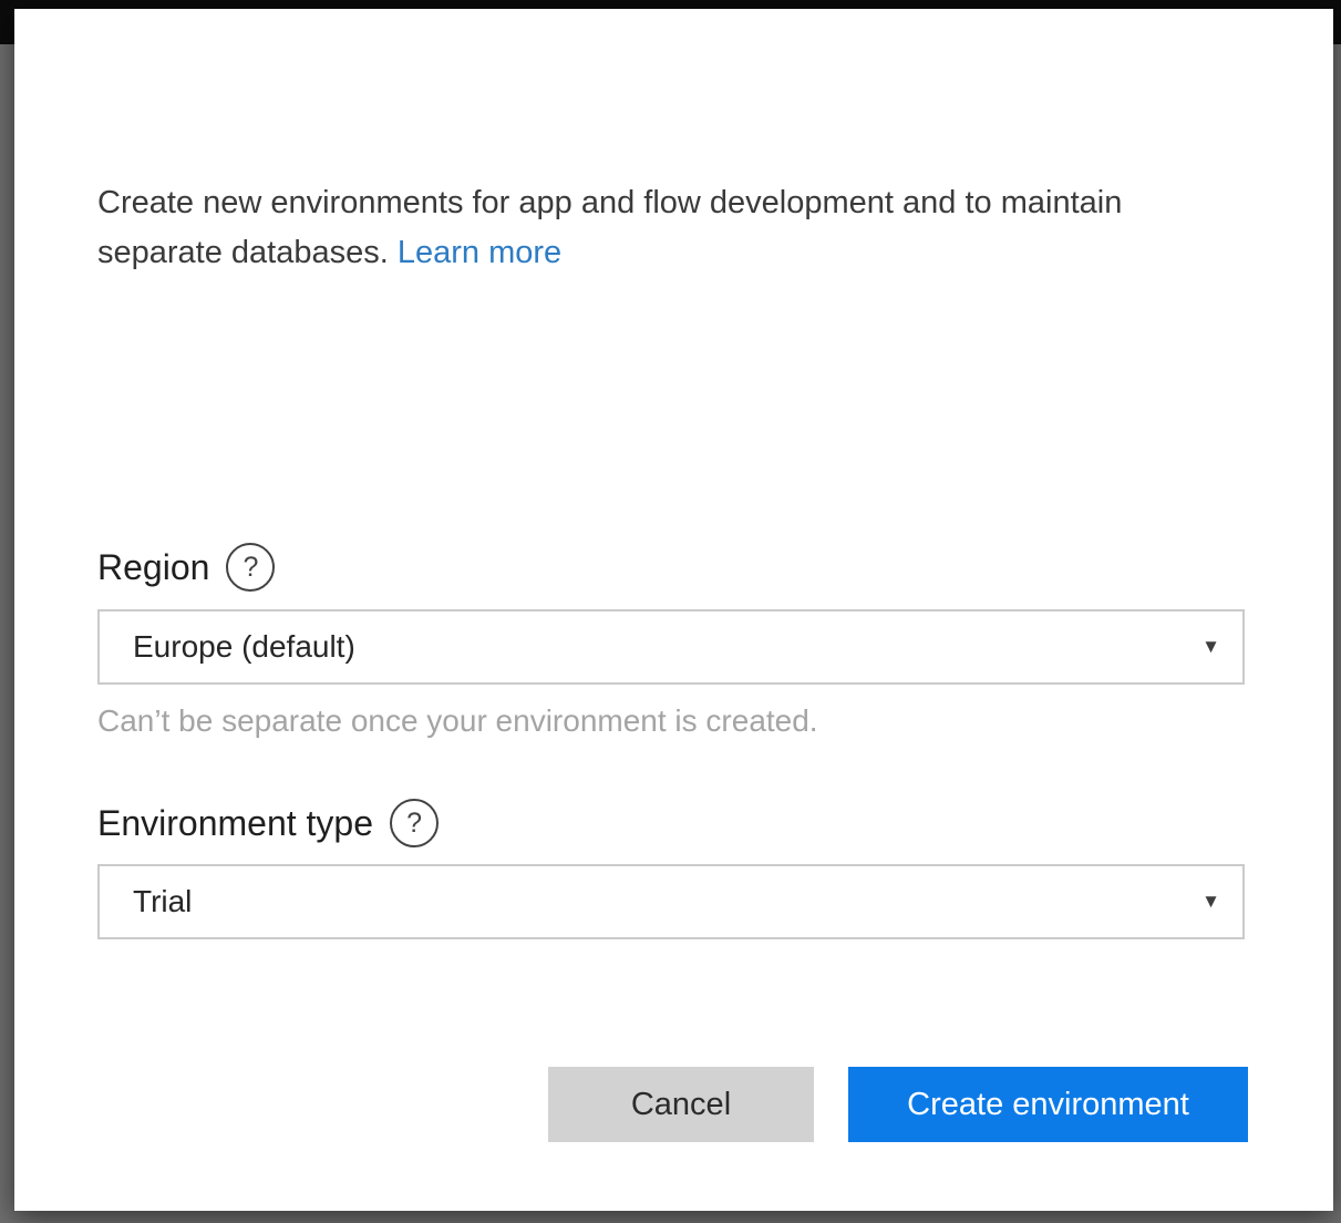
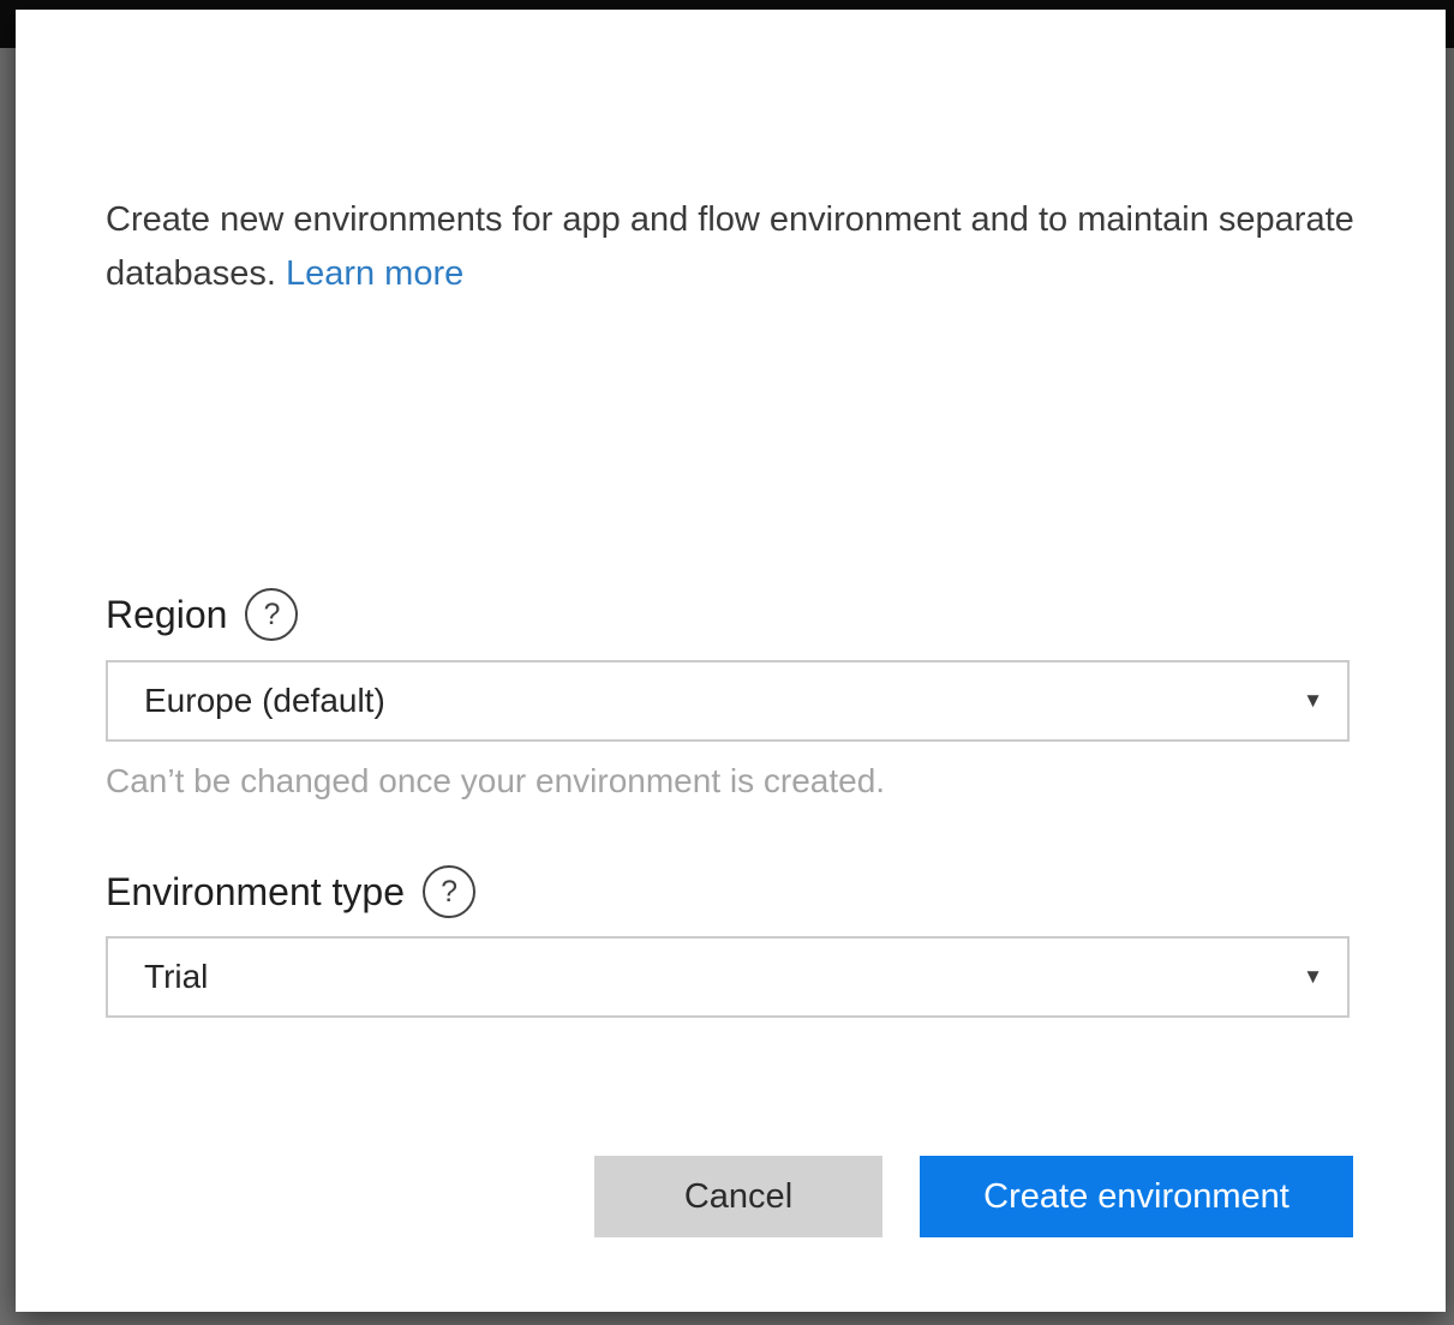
- Create new environments for app and flow development and to maintain separate databases. Learn more
+ Create new environments for app and flow environment and to maintain separate databases. Learn more
  Region
  ?
  Europe (default)
  ▼
- Can’t be separate once your environment is created.
+ Can’t be changed once your environment is created.
  Environment type
  ?
  Trial
  ▼
  Cancel
  Create environment
